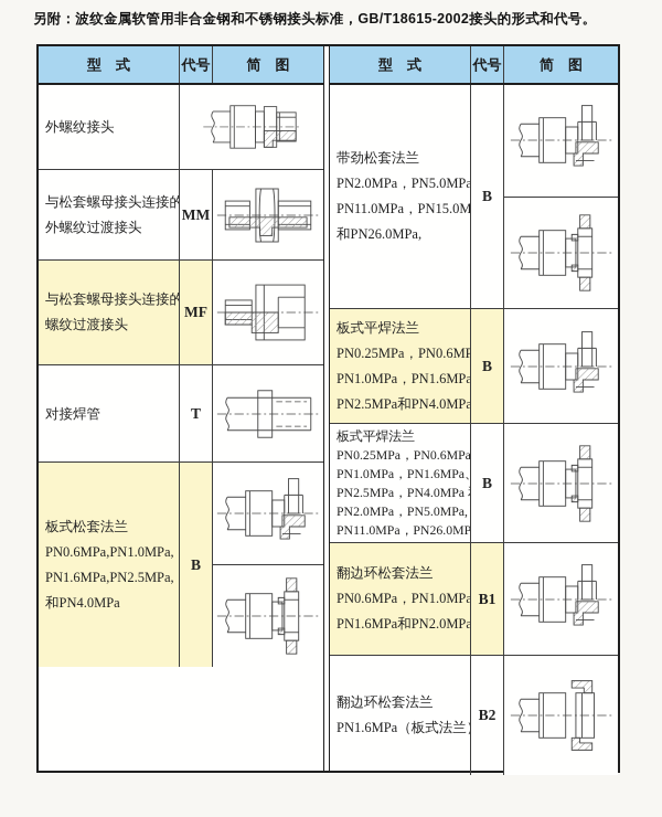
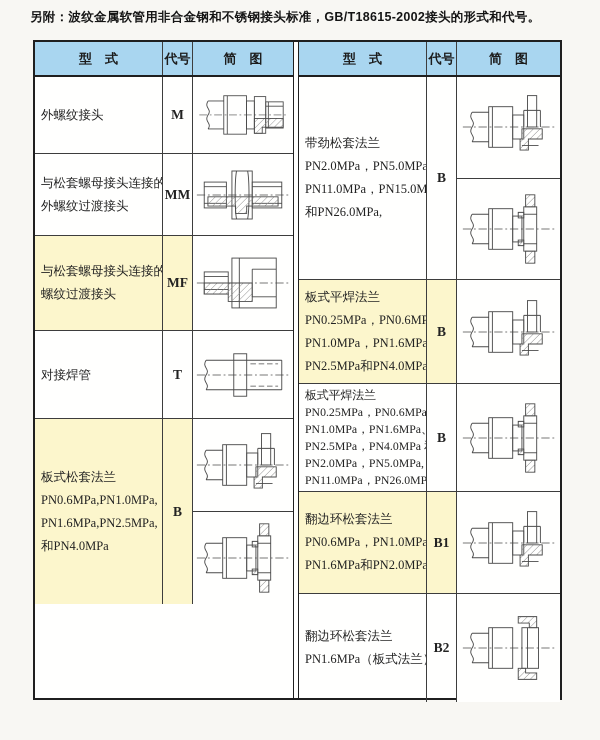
  另附：波纹金属软管用非合金钢和不锈钢接头标准，GB/T18615-2002接头的形式和代号。
  型 式
  代号
  简 图
  外螺纹接头
+ M
  与松套螺母接头连接的
  外螺纹过渡接头
  MM
  与松套螺母接头连接的
  螺纹过渡接头
  MF
  对接焊管
  T
  板式松套法兰
  PN0.6MPa,PN1.0MPa,
  PN1.6MPa,PN2.5MPa,
  和PN4.0MPa
  B
  型 式
  代号
  简 图
  带劲松套法兰
  PN2.0MPa，PN5.0MPa
  PN11.0MPa，PN15.0M
  和PN26.0MPa,
  B
  板式平焊法兰
  PN0.25MPa，PN0.6MP
  PN1.0MPa，PN1.6MPa
  PN2.5MPa和PN4.0MPa
  B
  板式平焊法兰
  PN0.25MPa，PN0.6MPa
  PN1.0MPa，PN1.6MPa、
  PN2.5MPa，PN4.0MPa
  PN2.0MPa，PN5.0MPa,
  PN11.0MPa，PN26.0MP
  B
  翻边环松套法兰
  PN0.6MPa，PN1.0MPa
  PN1.6MPa和PN2.0MPa
  B1
  翻边环松套法兰
  PN1.6MPa（板式法兰
  B2
